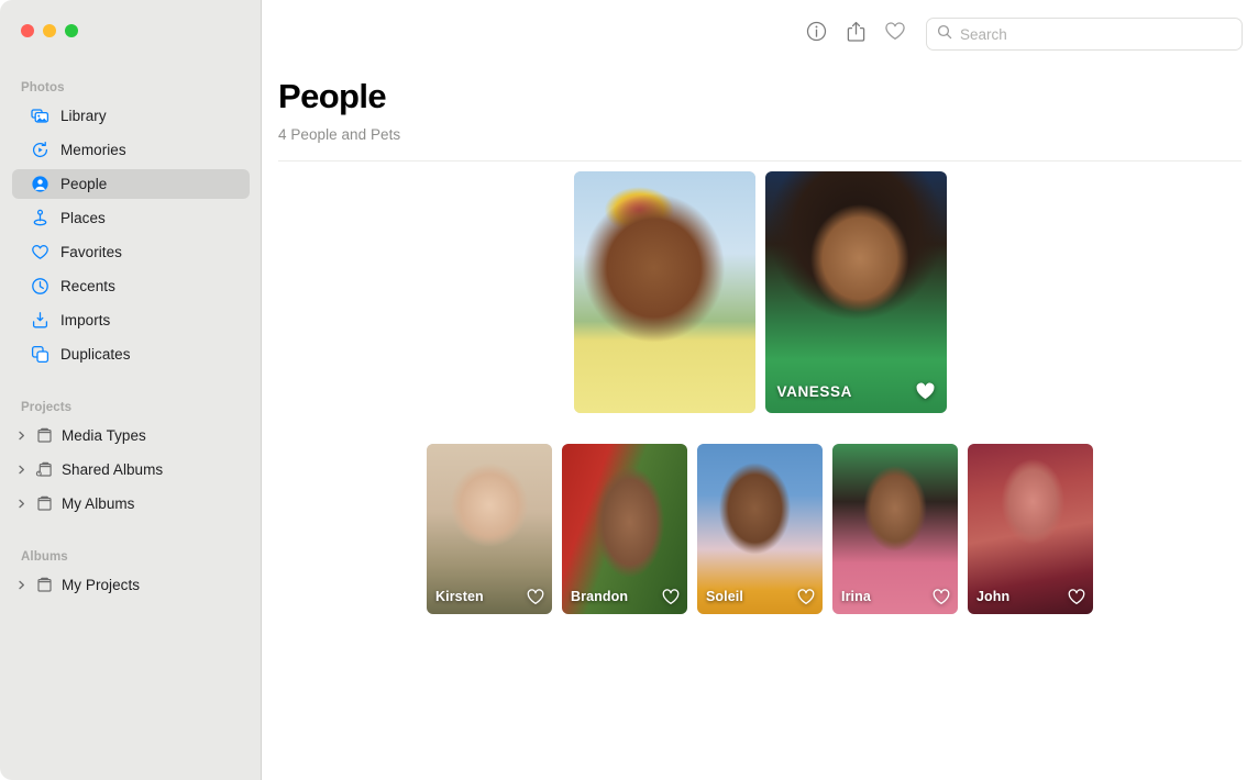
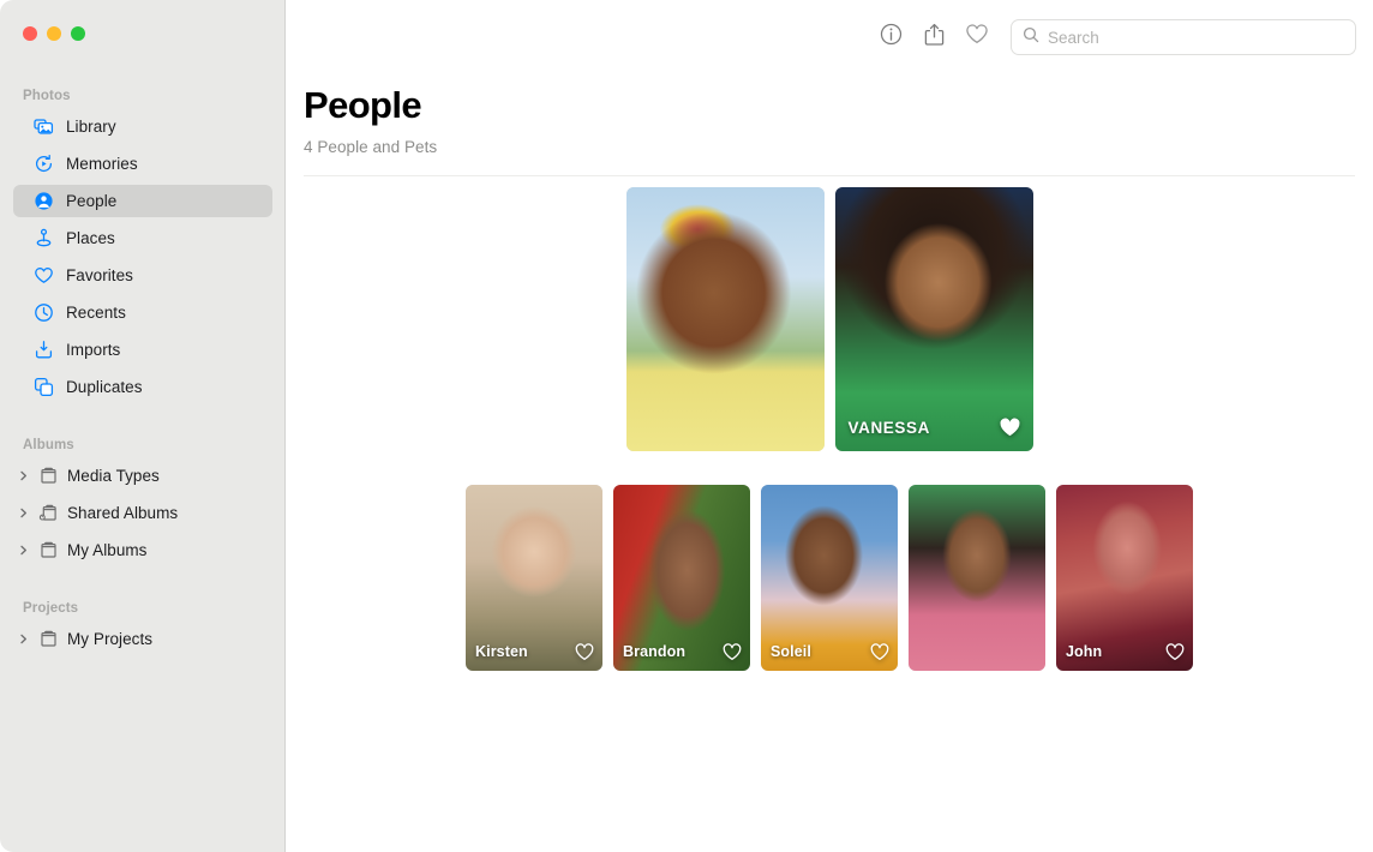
  Photos
  Library
  Memories
  People
  Places
  Favorites
  Recents
  Imports
  Duplicates
- Projects
+ Albums
  Media Types
  Shared Albums
  My Albums
- Albums
+ Projects
  My Projects
  Search
  People
  4 People and Pets
  VANESSA
  Kirsten
  Brandon
  Soleil
- Irina
  John
